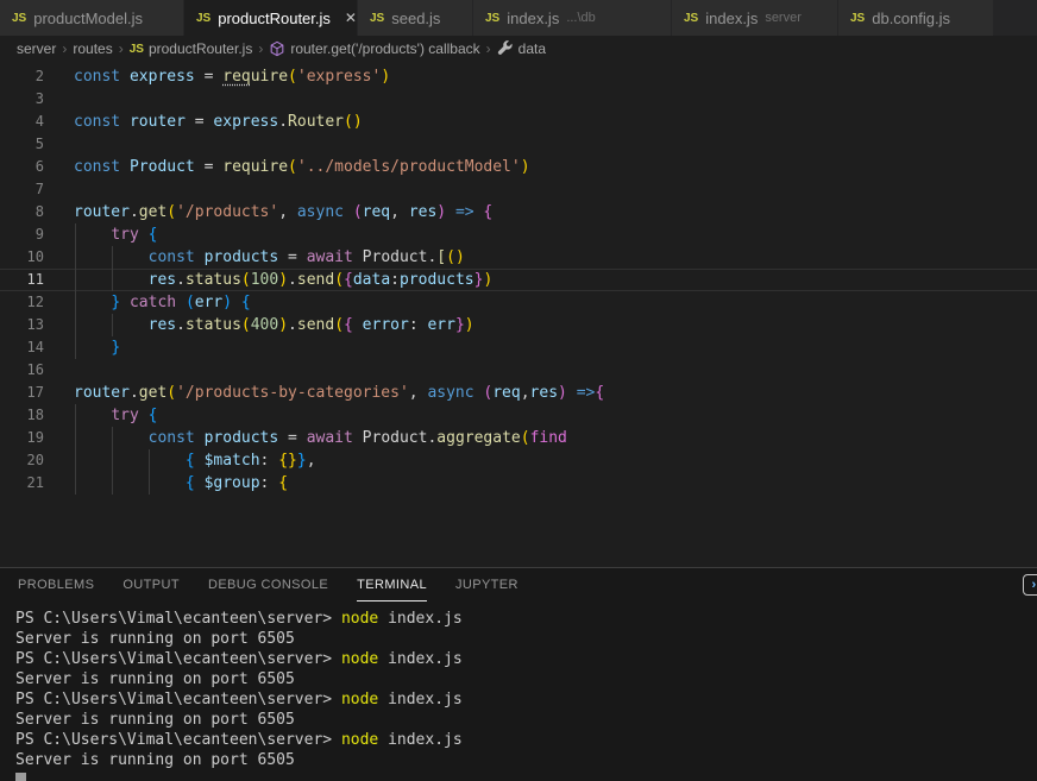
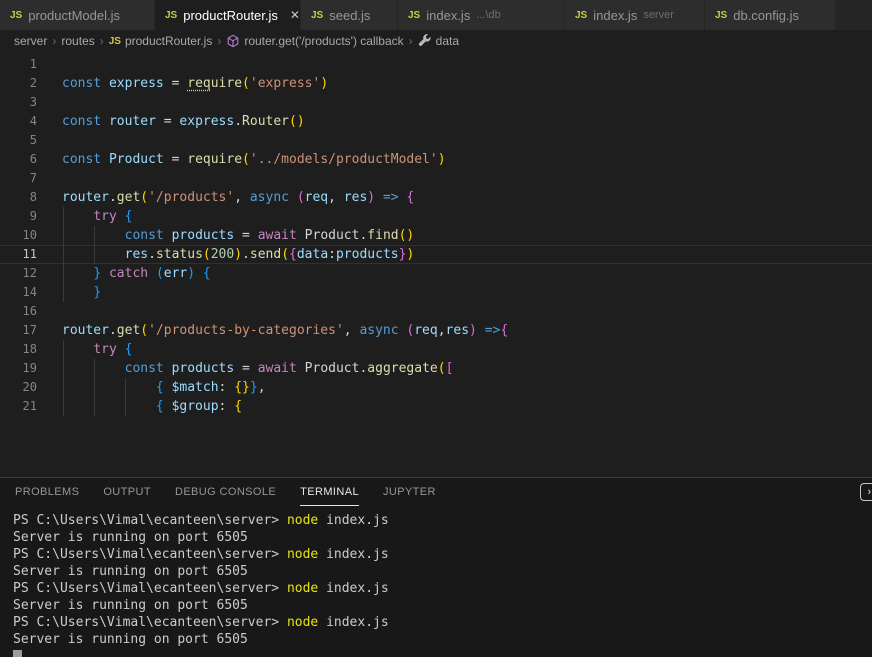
  JS
  productModel.js
  JS
  productRouter.js
  ✕
  JS
  seed.js
  JS
  index.js
  ...\db
  JS
  index.js
  server
  JS
  db.config.js
  server
  ›
  routes
  ›
  JS
  productRouter.js
  ›
  router.get('/products') callback
  ›
  data
+ 1
  2
  const express = require('express')
  3
  4
  const router = express.Router()
  5
  6
  const Product = require('../models/productModel')
  7
  8
  router.get('/products', async (req, res) => {
  9
  try {
  10
- const products = await Product.[()
+ const products = await Product.find()
  11
- res.status(100).send({data:products})
+ res.status(200).send({data:products})
  12
  } catch (err) {
- 13
- res.status(400).send({ error: err})
  14
  }
  16
  17
  router.get('/products-by-categories', async (req,res) =>{
  18
  try {
  19
- const products = await Product.aggregate(find
+ const products = await Product.aggregate([
  20
  { $match: {}},
  21
  { $group: {
  PROBLEMS
  OUTPUT
  DEBUG CONSOLE
  TERMINAL
  JUPYTER
  ›
  PS C:\Users\Vimal\ecanteen\server> node index.js
  Server is running on port 6505
  PS C:\Users\Vimal\ecanteen\server> node index.js
  Server is running on port 6505
  PS C:\Users\Vimal\ecanteen\server> node index.js
  Server is running on port 6505
  PS C:\Users\Vimal\ecanteen\server> node index.js
  Server is running on port 6505
